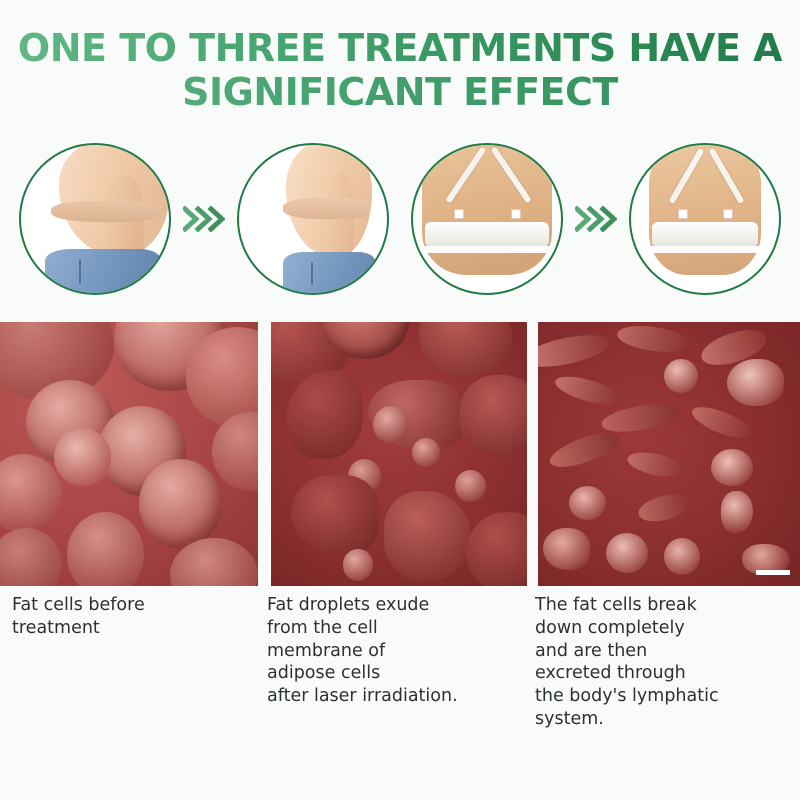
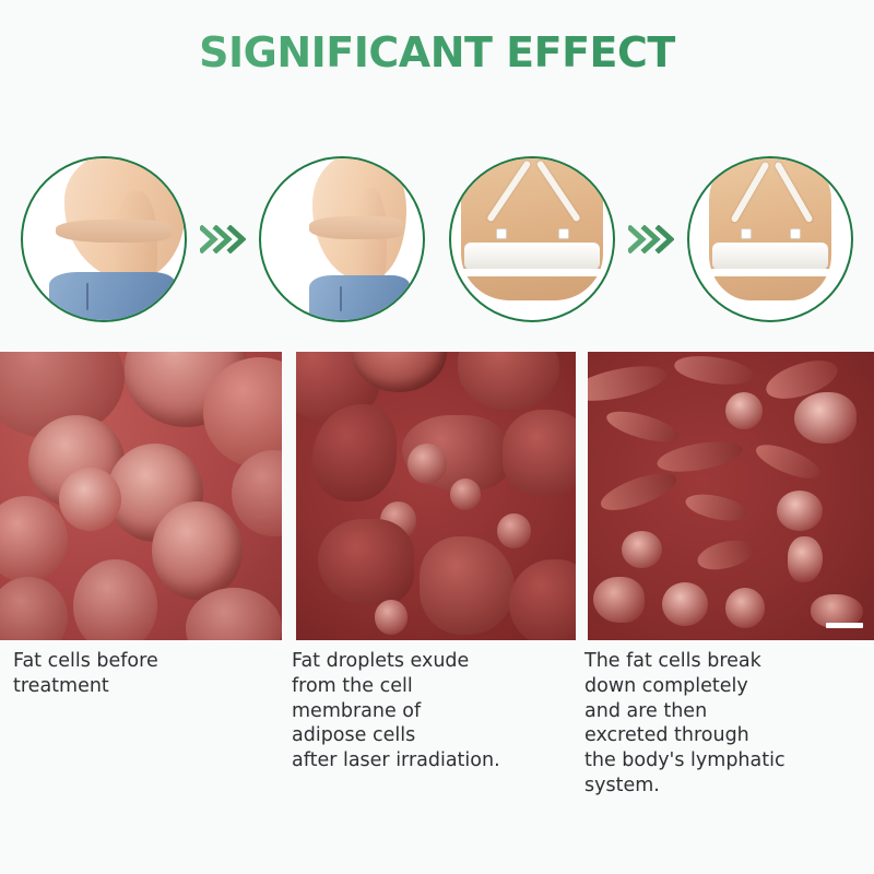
- ONE TO THREE TREATMENTS HAVE A
  SIGNIFICANT EFFECT
  Fat cells before
  treatment
  Fat droplets exude
  from the cell
  membrane of
  adipose cells
  after laser irradiation.
  The fat cells break
  down completely
  and are then
  excreted through
  the body's lymphatic
  system.
